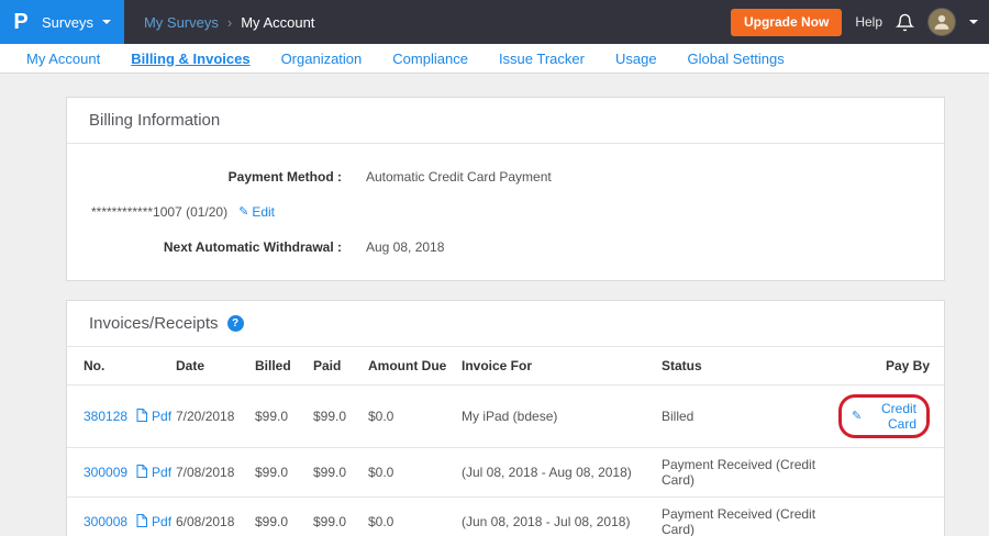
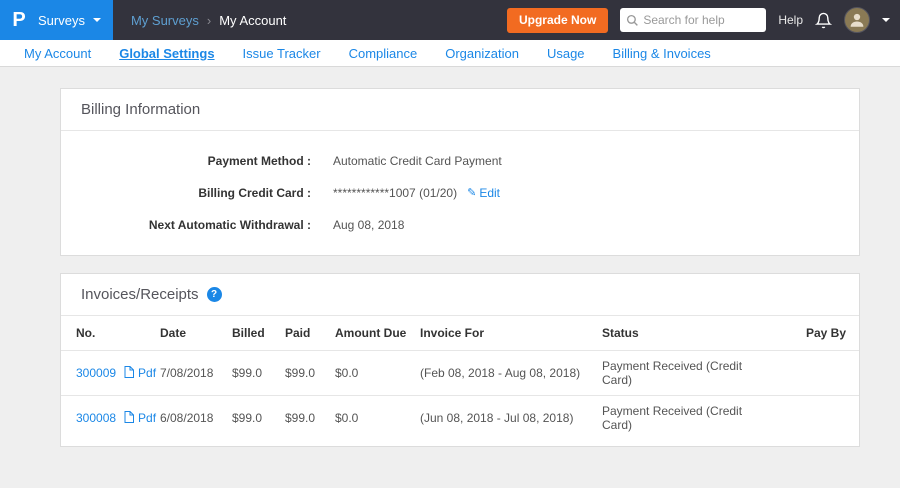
  P
  Surveys
  My Surveys
  ›
  My Account
  Upgrade Now
+ Search for help
  Help
  My Account
- Billing & Invoices
+ Global Settings
- Organization
+ Issue Tracker
  Compliance
- Issue Tracker
+ Organization
  Usage
- Global Settings
+ Billing & Invoices
  Billing Information
  Payment Method :
  Automatic Credit Card Payment
+ Billing Credit Card :
  ************1007 (01/20)
  ✎
  Edit
  Next Automatic Withdrawal :
  Aug 08, 2018
  Invoices/Receipts
  ?
  No.	Date	Billed	Paid	Amount Due	Invoice For	Status	Pay By
- 380128 Pdf	7/20/2018	$99.0	$99.0	$0.0	My iPad (bdese)	Billed	✎ Credit Card
- 300009 Pdf	7/08/2018	$99.0	$99.0	$0.0	(Jul 08, 2018 - Aug 08, 2018)	Payment Received (Credit Card)
+ 300009 Pdf	7/08/2018	$99.0	$99.0	$0.0	(Feb 08, 2018 - Aug 08, 2018)	Payment Received (Credit Card)
  300008 Pdf	6/08/2018	$99.0	$99.0	$0.0	(Jun 08, 2018 - Jul 08, 2018)	Payment Received (Credit Card)
